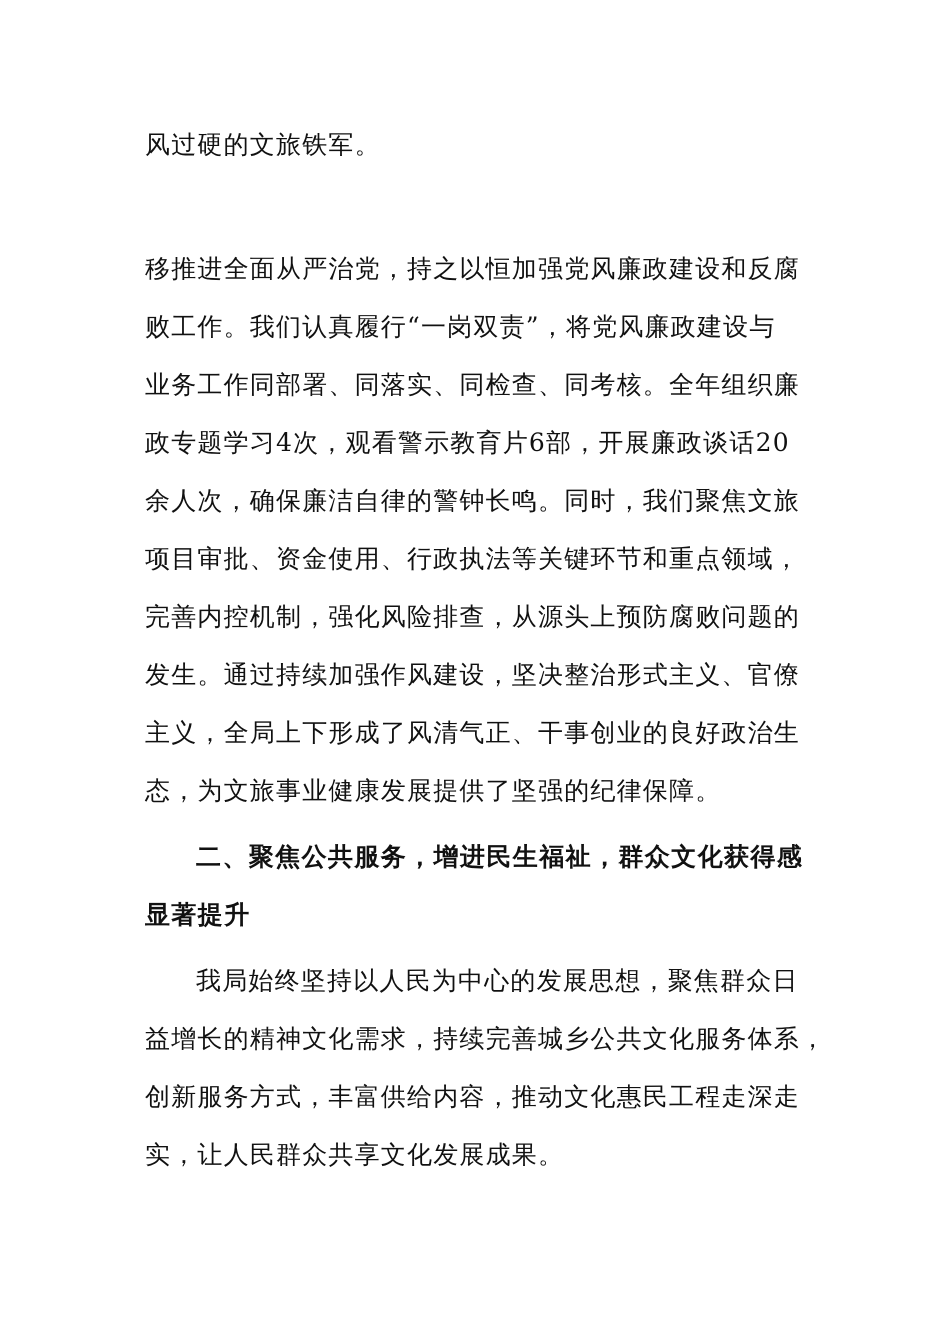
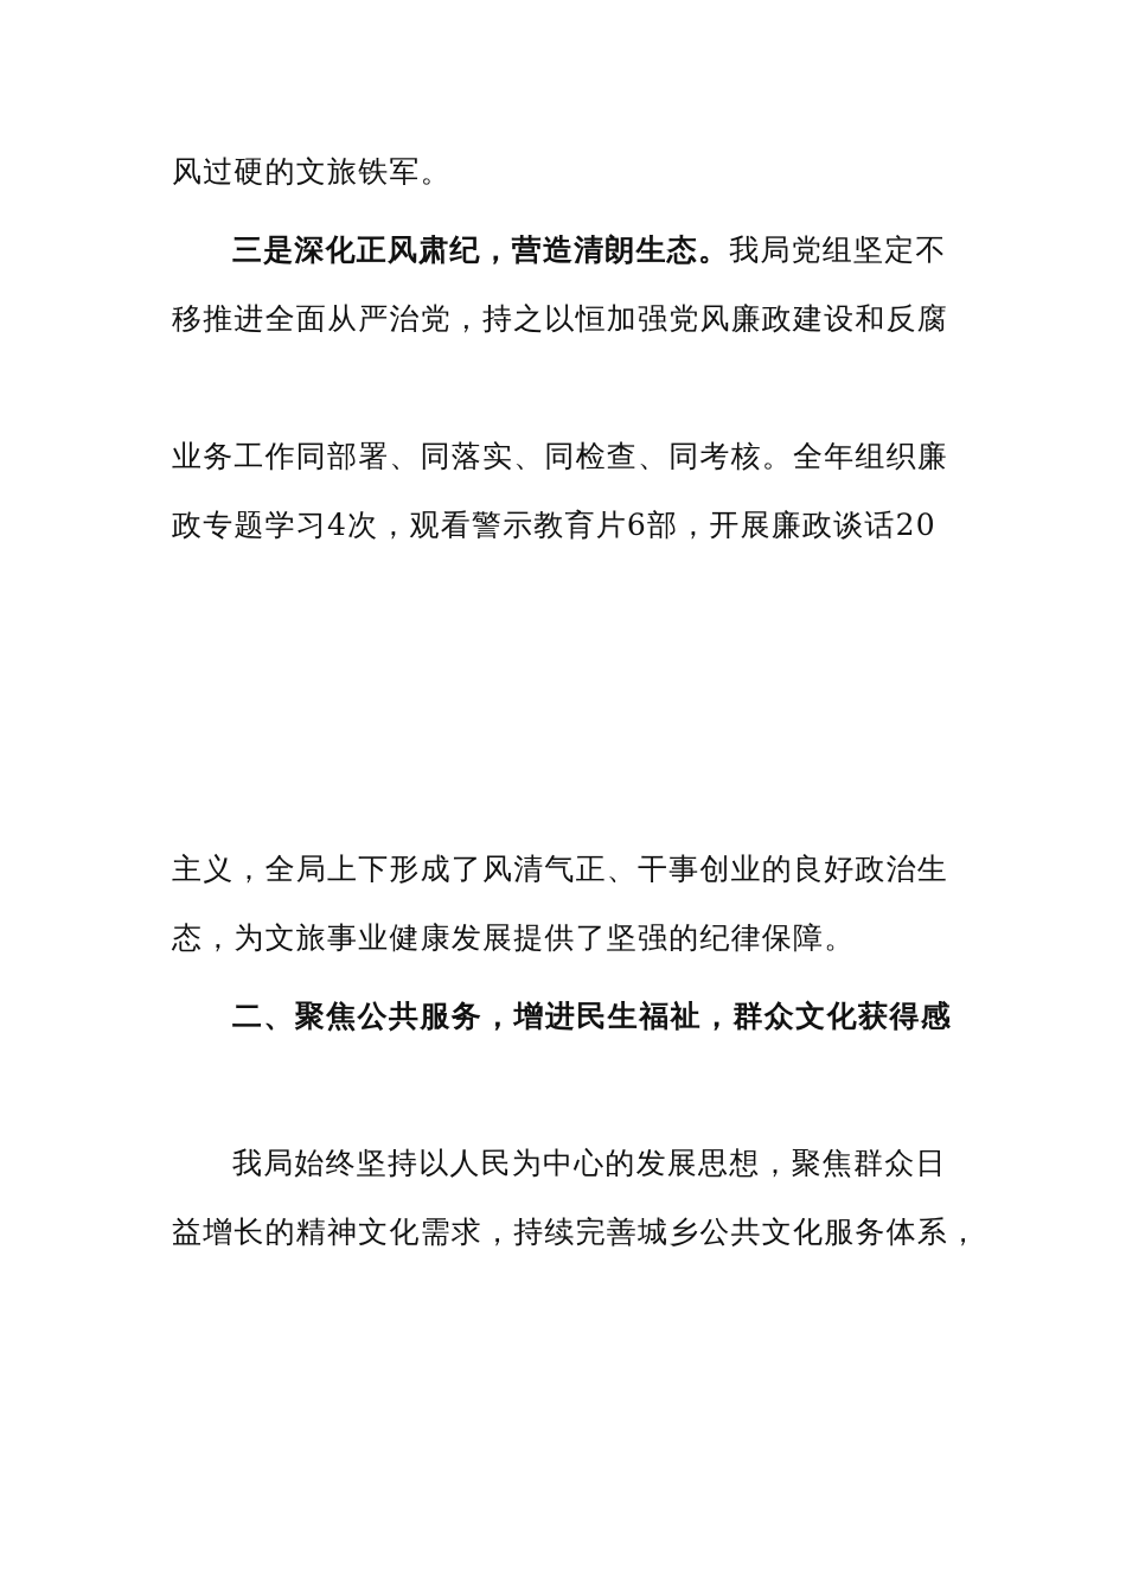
  风过硬的文旅铁军。
+ 三是深化正风肃纪，营造清朗生态。我局党组坚定不
  移推进全面从严治党，持之以恒加强党风廉政建设和反腐
- 败工作。我们认真履行“一岗双责”，将党风廉政建设与
  业务工作同部署、同落实、同检查、同考核。全年组织廉
  政专题学习4次，观看警示教育片6部，开展廉政谈话20
- 余人次，确保廉洁自律的警钟长鸣。同时，我们聚焦文旅
- 项目审批、资金使用、行政执法等关键环节和重点领域，
- 完善内控机制，强化风险排查，从源头上预防腐败问题的
- 发生。通过持续加强作风建设，坚决整治形式主义、官僚
  主义，全局上下形成了风清气正、干事创业的良好政治生
  态，为文旅事业健康发展提供了坚强的纪律保障。
  二、聚焦公共服务，增进民生福祉，群众文化获得感
- 显著提升
  我局始终坚持以人民为中心的发展思想，聚焦群众日
  益增长的精神文化需求，持续完善城乡公共文化服务体系，
- 创新服务方式，丰富供给内容，推动文化惠民工程走深走
- 实，让人民群众共享文化发展成果。
